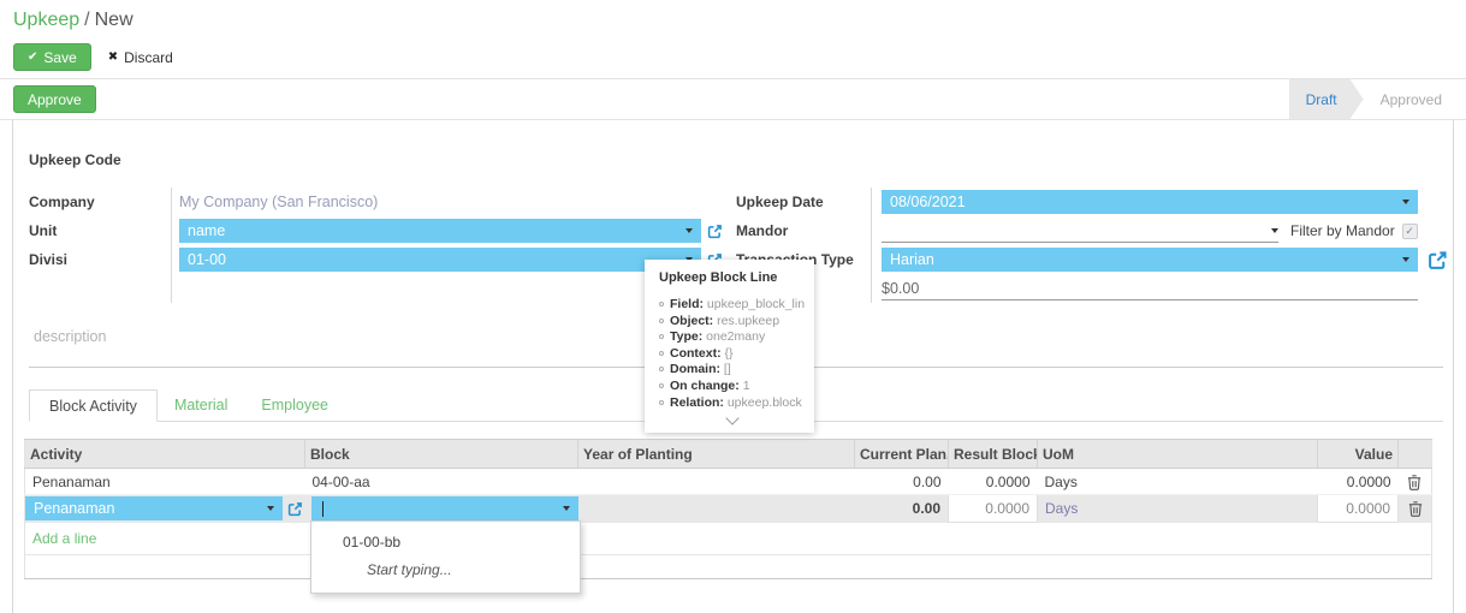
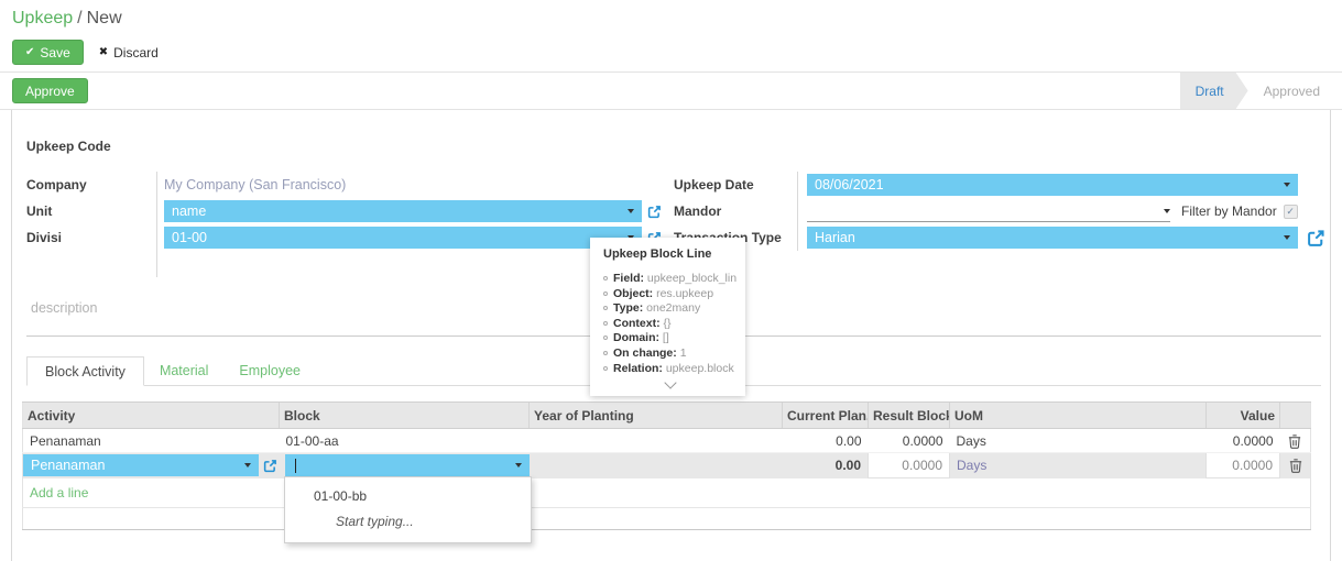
  Upkeep / New
  ✔
  Save
  ✖
  Discard
  Approve
  Draft
  Approved
  Upkeep Code
  Company
  My Company (San Francisco)
  Upkeep Date
  08/06/2021
  Unit
  name
  Mandor
  Filter by Mandor
  ✓
  Divisi
  01-00
  Harian
- $0.00
  description
  Block Activity
  Material
  Employee
  Activity	Block	Year of Planting	Current Plan	Result Bloc	UoM	Value
- Penanaman	04-00-aa		0.00	0.0000	Days	0.0000
+ Penanaman	01-00-aa		0.00	0.0000	Days	0.0000
  Penanaman			0.00	0.0000	Days	0.0000
  Add a line
  Upkeep Block Line
  Field: upkeep_block_lin
  Object: res.upkeep
  Type: one2many
  Context: {}
  Domain: []
  On change: 1
  Relation: upkeep.block
  01-00-bb
  Start typing...
